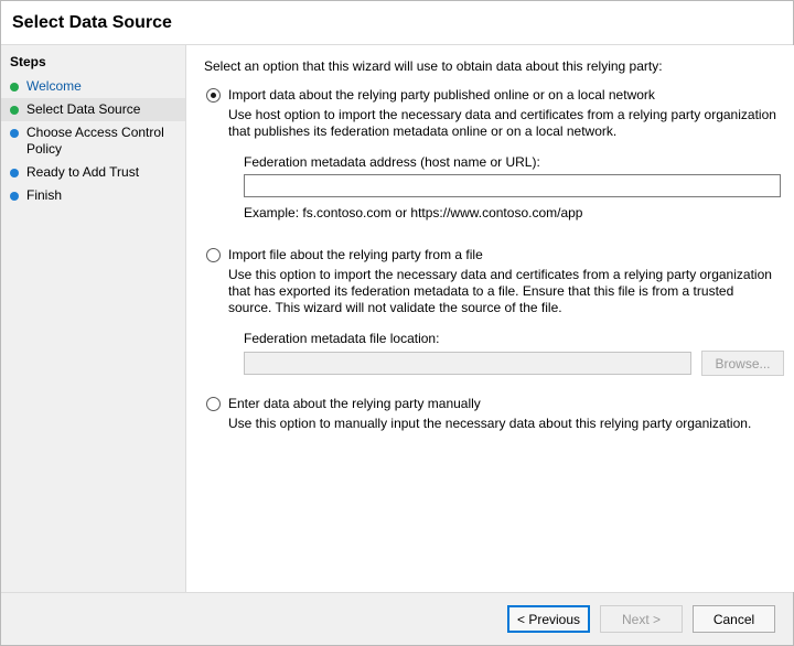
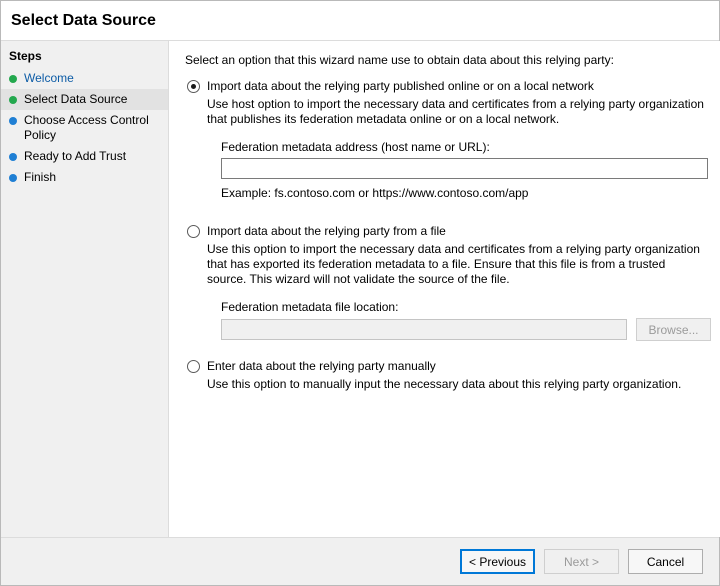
  Select Data Source
  Steps
  Welcome
  Select Data Source
  Choose Access Control Policy
  Ready to Add Trust
  Finish
- Select an option that this wizard will use to obtain data about this relying party:
+ Select an option that this wizard name use to obtain data about this relying party:
  Import data about the relying party published online or on a local network
  Use host option to import the necessary data and certificates from a relying party organization that publishes its federation metadata online or on a local network.
  Federation metadata address (host name or URL):
  Example: fs.contoso.com or https://www.contoso.com/app
- Import file about the relying party from a file
+ Import data about the relying party from a file
  Use this option to import the necessary data and certificates from a relying party organization that has exported its federation metadata to a file. Ensure that this file is from a trusted source. This wizard will not validate the source of the file.
  Federation metadata file location:
  Browse...
  Enter data about the relying party manually
  Use this option to manually input the necessary data about this relying party organization.
  < Previous
  Next >
  Cancel
